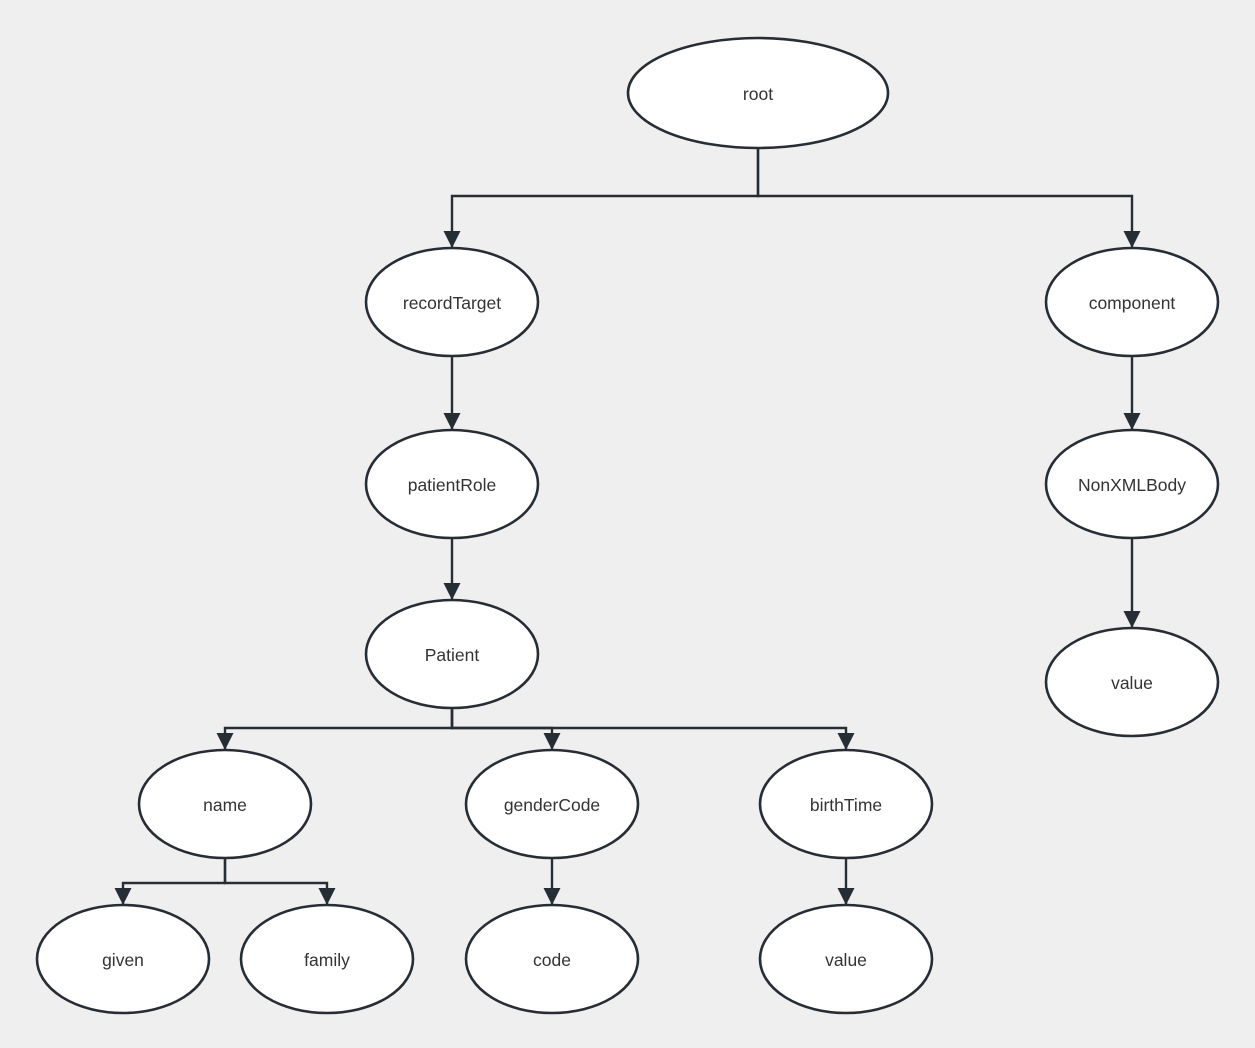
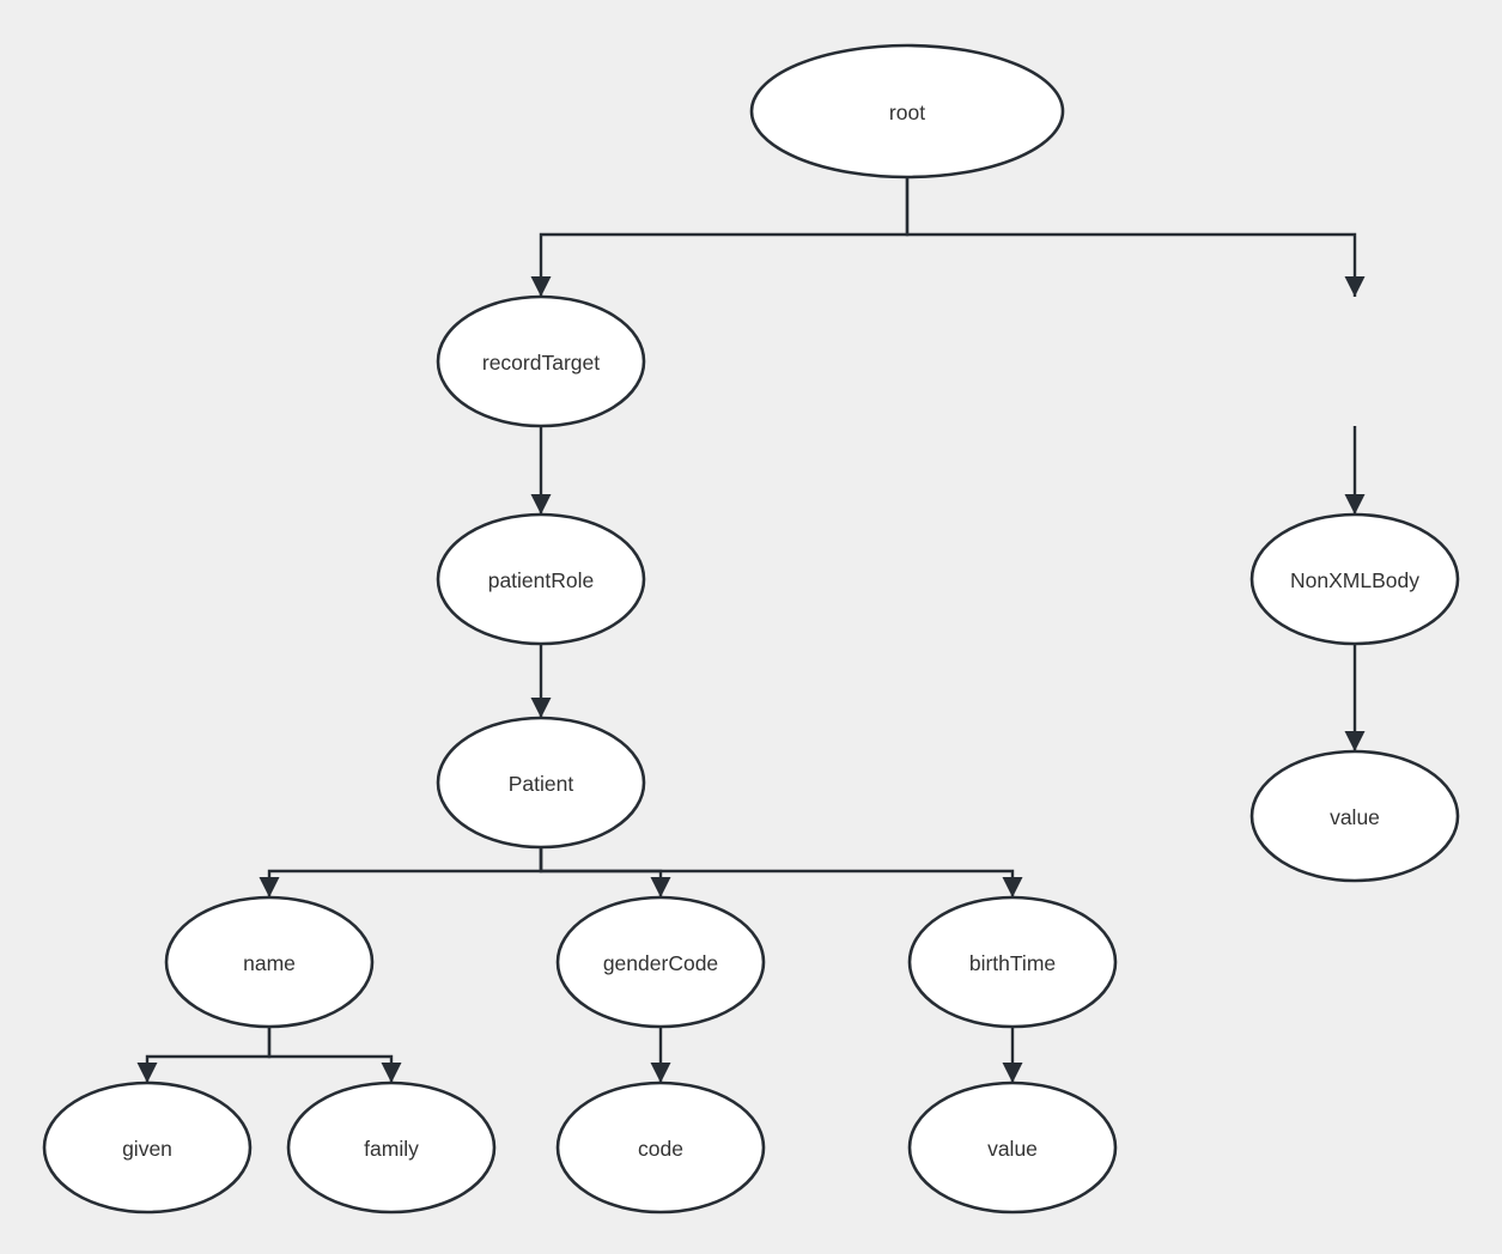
  root
  recordTarget
- component
  patientRole
  NonXMLBody
  Patient
  value
  name
  genderCode
  birthTime
  given
  family
  code
  value
